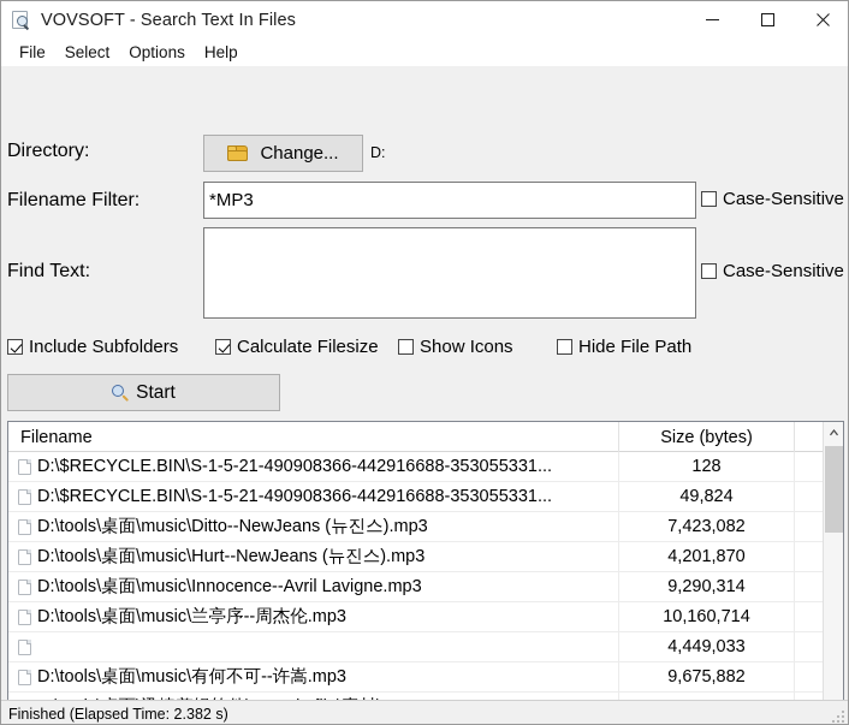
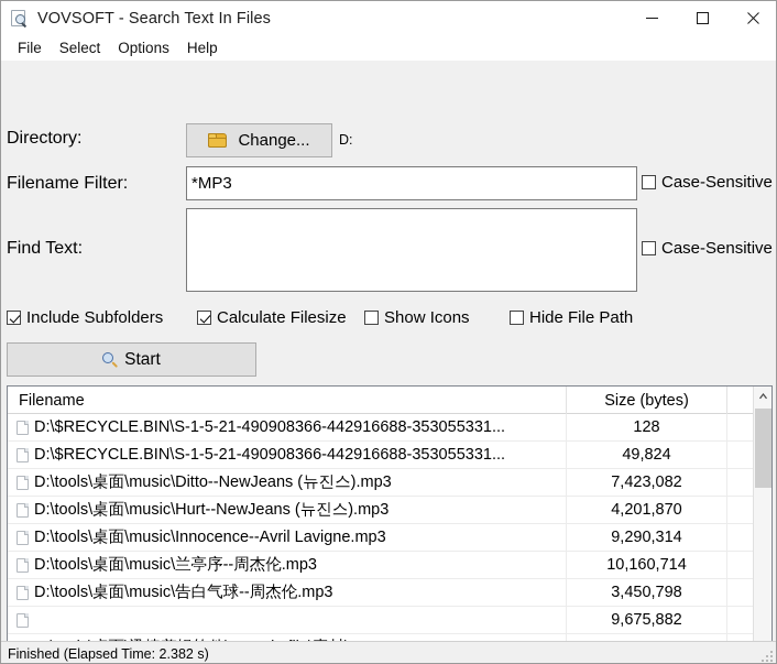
  VOVSOFT - Search Text In Files
  File
  Select
  Options
  Help
  Directory:
  Change...
  D:
  Filename Filter:
  *MP3
  Case-Sensitive
  Find Text:
  Case-Sensitive
  Include Subfolders
  Calculate Filesize
  Show Icons
  Hide File Path
  Start
  Filename
  Size (bytes)
  D:\$RECYCLE.BIN\S-1-5-21-490908366-442916688-353055331...
  128
  D:\$RECYCLE.BIN\S-1-5-21-490908366-442916688-353055331...
  49,824
  D:\tools\桌面\music\Ditto--NewJeans (뉴진스).mp3
  7,423,082
  D:\tools\桌面\music\Hurt--NewJeans (뉴진스).mp3
  4,201,870
  D:\tools\桌面\music\Innocence--Avril Lavigne.mp3
  9,290,314
  D:\tools\桌面\music\兰亭序--周杰伦.mp3
  10,160,714
+ D:\tools\桌面\music\告白气球--周杰伦.mp3
- 4,449,033
+ 3,450,798
- D:\tools\桌面\music\有何不可--许嵩.mp3
  9,675,882
  Finished (Elapsed Time: 2.382 s)
